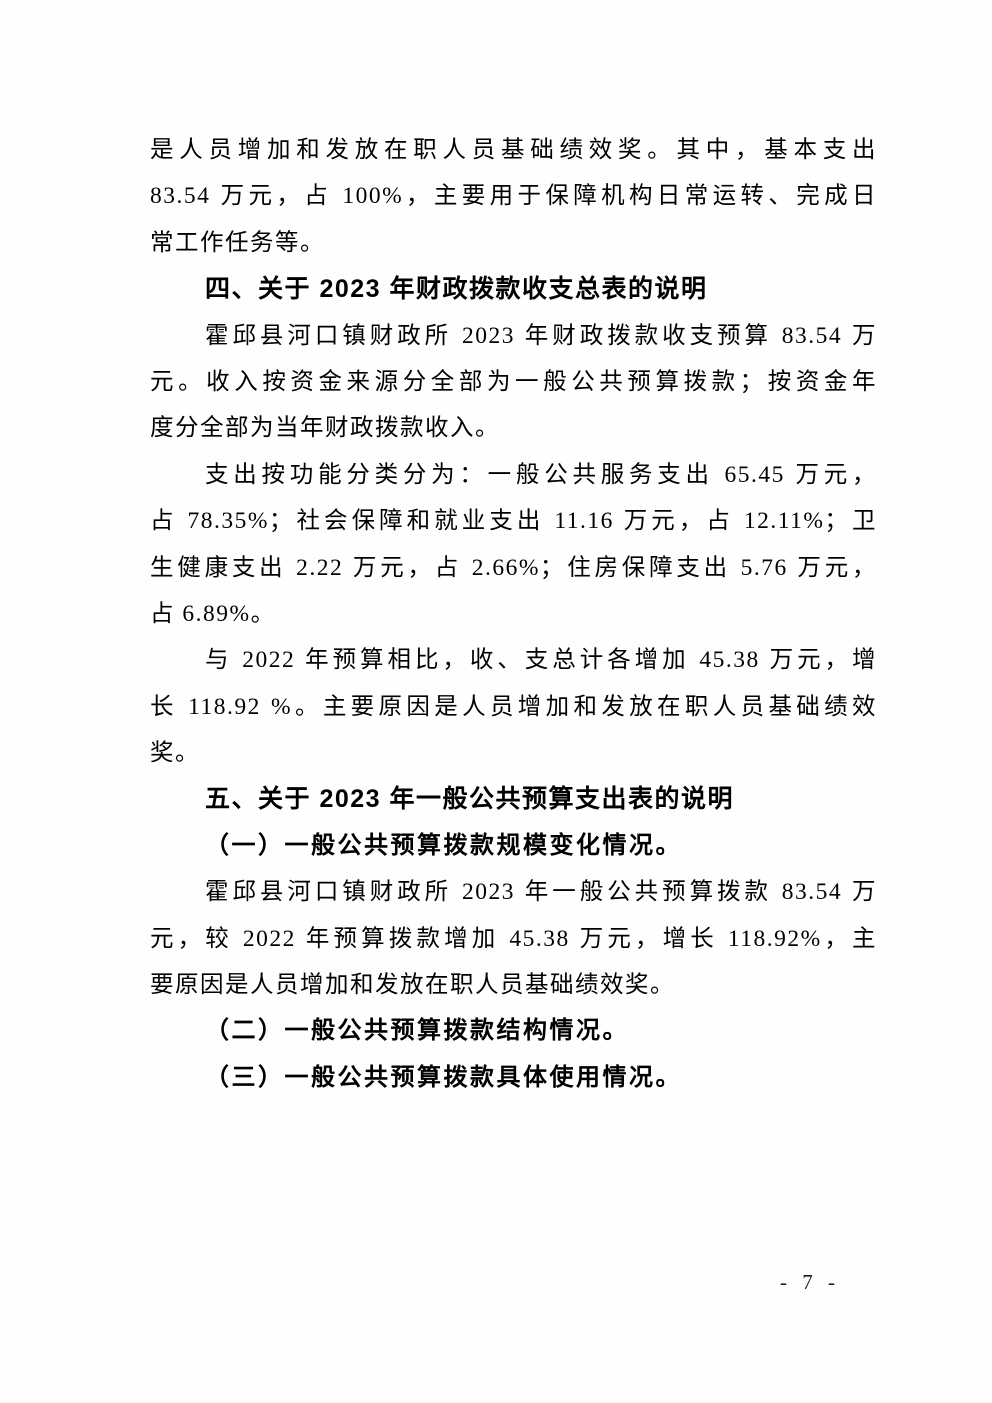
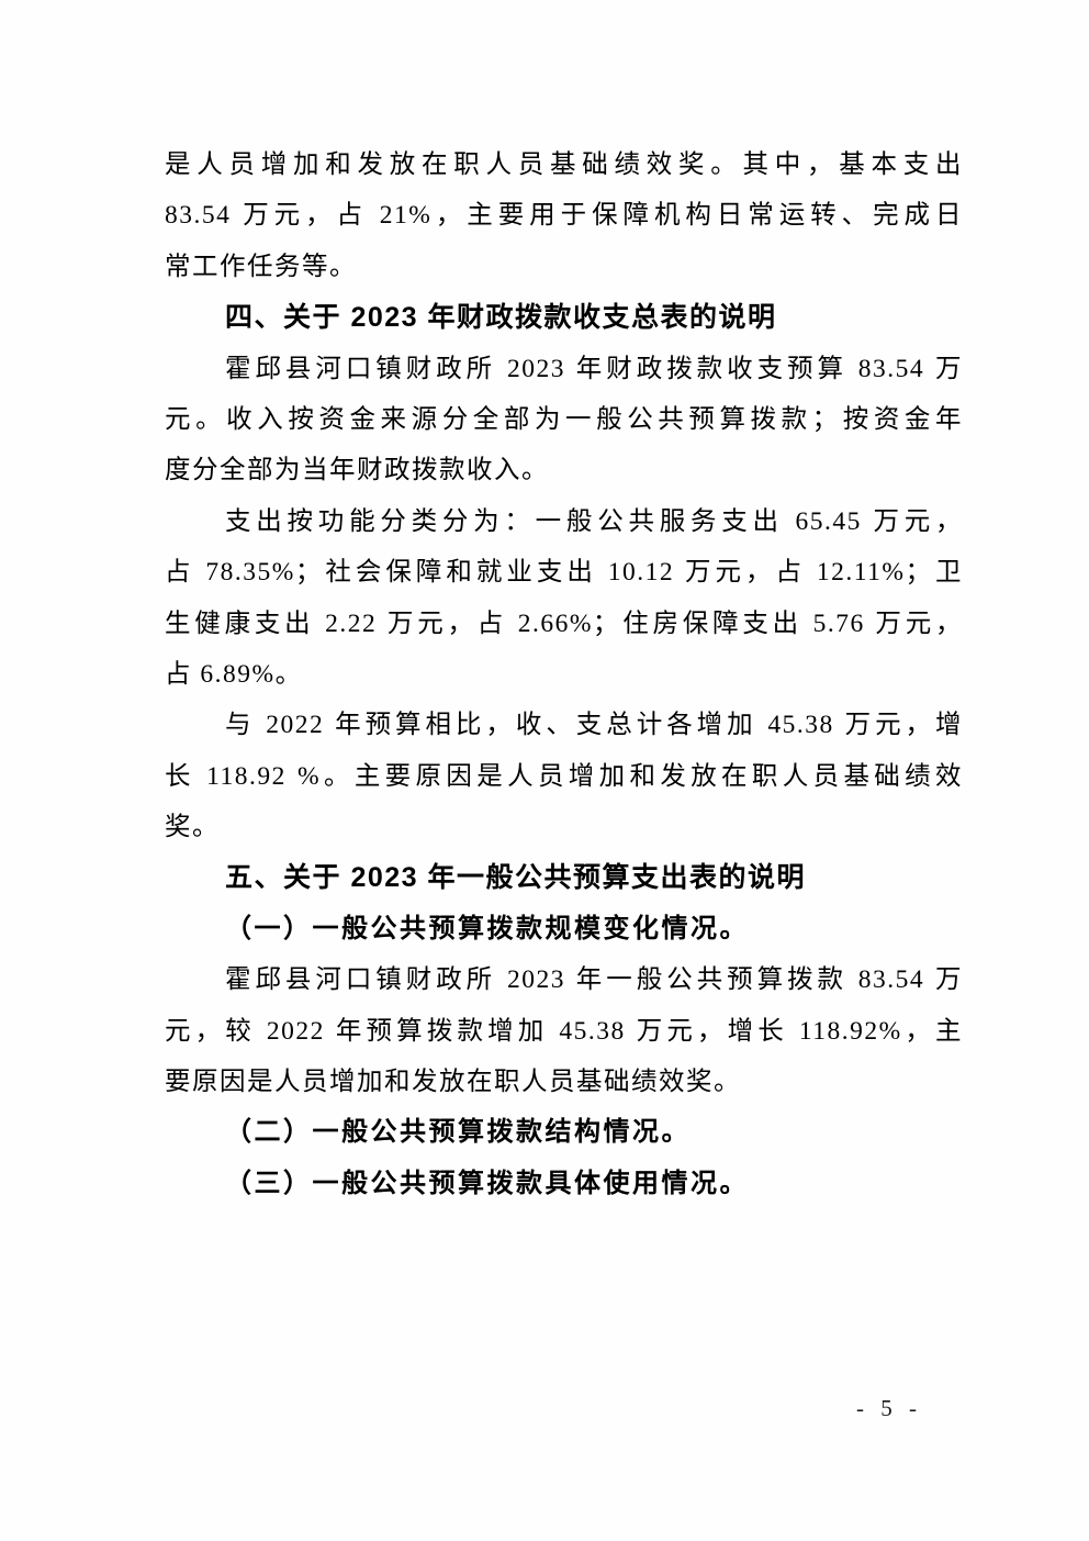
  是人员增加和发放在职人员基础绩效奖。其中，基本支出
- 83.54 万元，占 100%，主要用于保障机构日常运转、完成日
+ 83.54 万元，占 21%，主要用于保障机构日常运转、完成日
  常工作任务等。
  四、关于 2023 年财政拨款收支总表的说明
  霍邱县河口镇财政所 2023 年财政拨款收支预算 83.54 万
  元。收入按资金来源分全部为一般公共预算拨款；按资金年
  度分全部为当年财政拨款收入。
  支出按功能分类分为：一般公共服务支出 65.45 万元，
- 占 78.35%；社会保障和就业支出 11.16 万元，占 12.11%；卫
+ 占 78.35%；社会保障和就业支出 10.12 万元，占 12.11%；卫
  生健康支出 2.22 万元，占 2.66%；住房保障支出 5.76 万元，
  占 6.89%。
  与 2022 年预算相比，收、支总计各增加 45.38 万元，增
  长 118.92 %。主要原因是人员增加和发放在职人员基础绩效
  奖。
  五、关于 2023 年一般公共预算支出表的说明
  （一）一般公共预算拨款规模变化情况。
  霍邱县河口镇财政所 2023 年一般公共预算拨款 83.54 万
  元，较 2022 年预算拨款增加 45.38 万元，增长 118.92%，主
  要原因是人员增加和发放在职人员基础绩效奖。
  （二）一般公共预算拨款结构情况。
  （三）一般公共预算拨款具体使用情况。
- - 7 -
+ - 5 -
